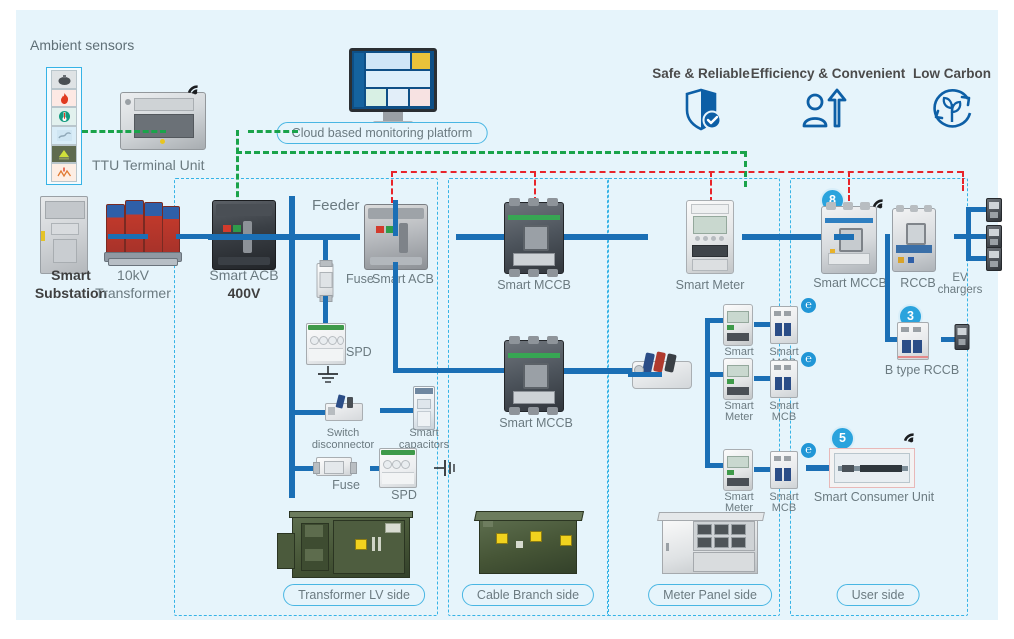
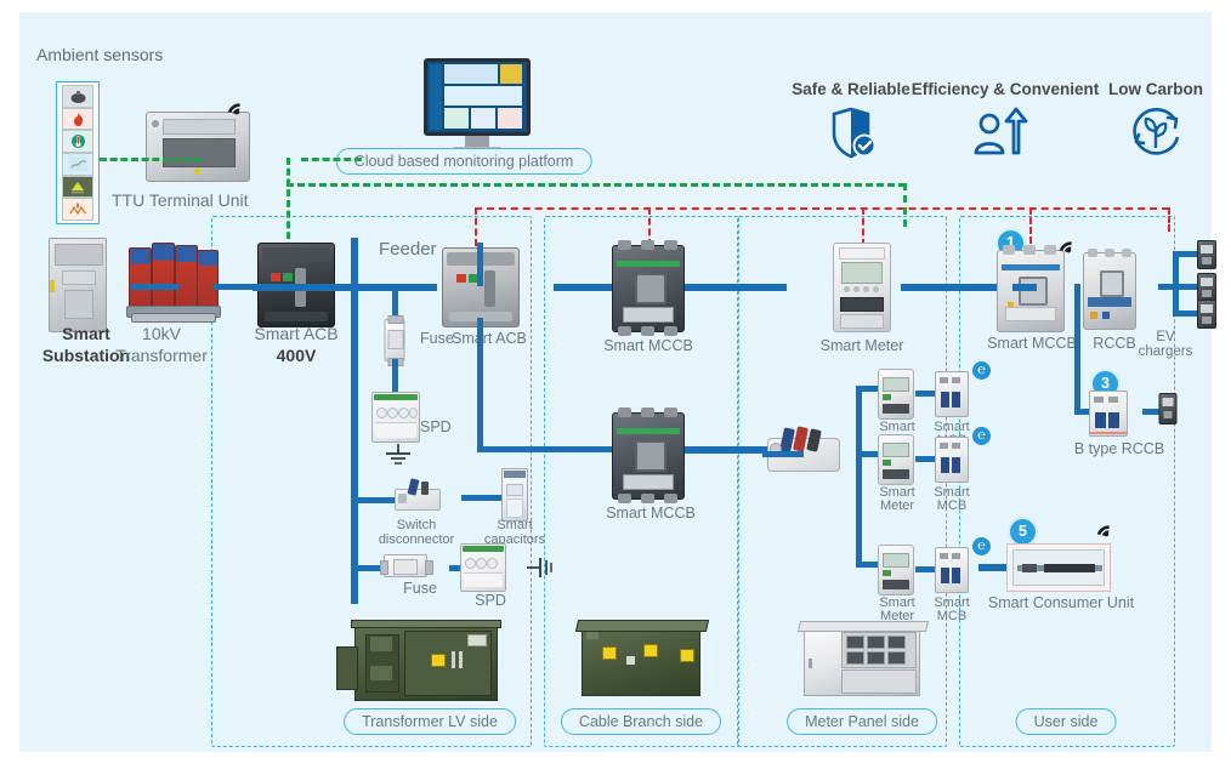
  Ambient sensors
  TTU Terminal Unit
  Cloud based monitoring platform
  Safe & Reliable
  Efficiency & Convenient
  Low Carbon
  Smart
  Substation
  10kV
  Transformer
  Smart ACB
  400V
  Feeder
  Fuse
  SPD
  Smrt ACB
  Switch
  disconnector
  Smart
  capacitors
  Fuse
  SPD
  Transformer LV side
  Smart MCCB
  Smart MCCB
  Cable Branch side
  Smart Meter
  ℮
  Smart
  Smart
  ℮
  Smart
  Meter
  Smart
  MCB
  ℮
  Smart
  Meter
  Smart
  MCB
  Meter Panel side
- 8
+ 1
  Smart MCCB
  RCCB
  EV
  chargers
  3
  B type RCCB
  5
  Smart Consumer Unit
  User side
